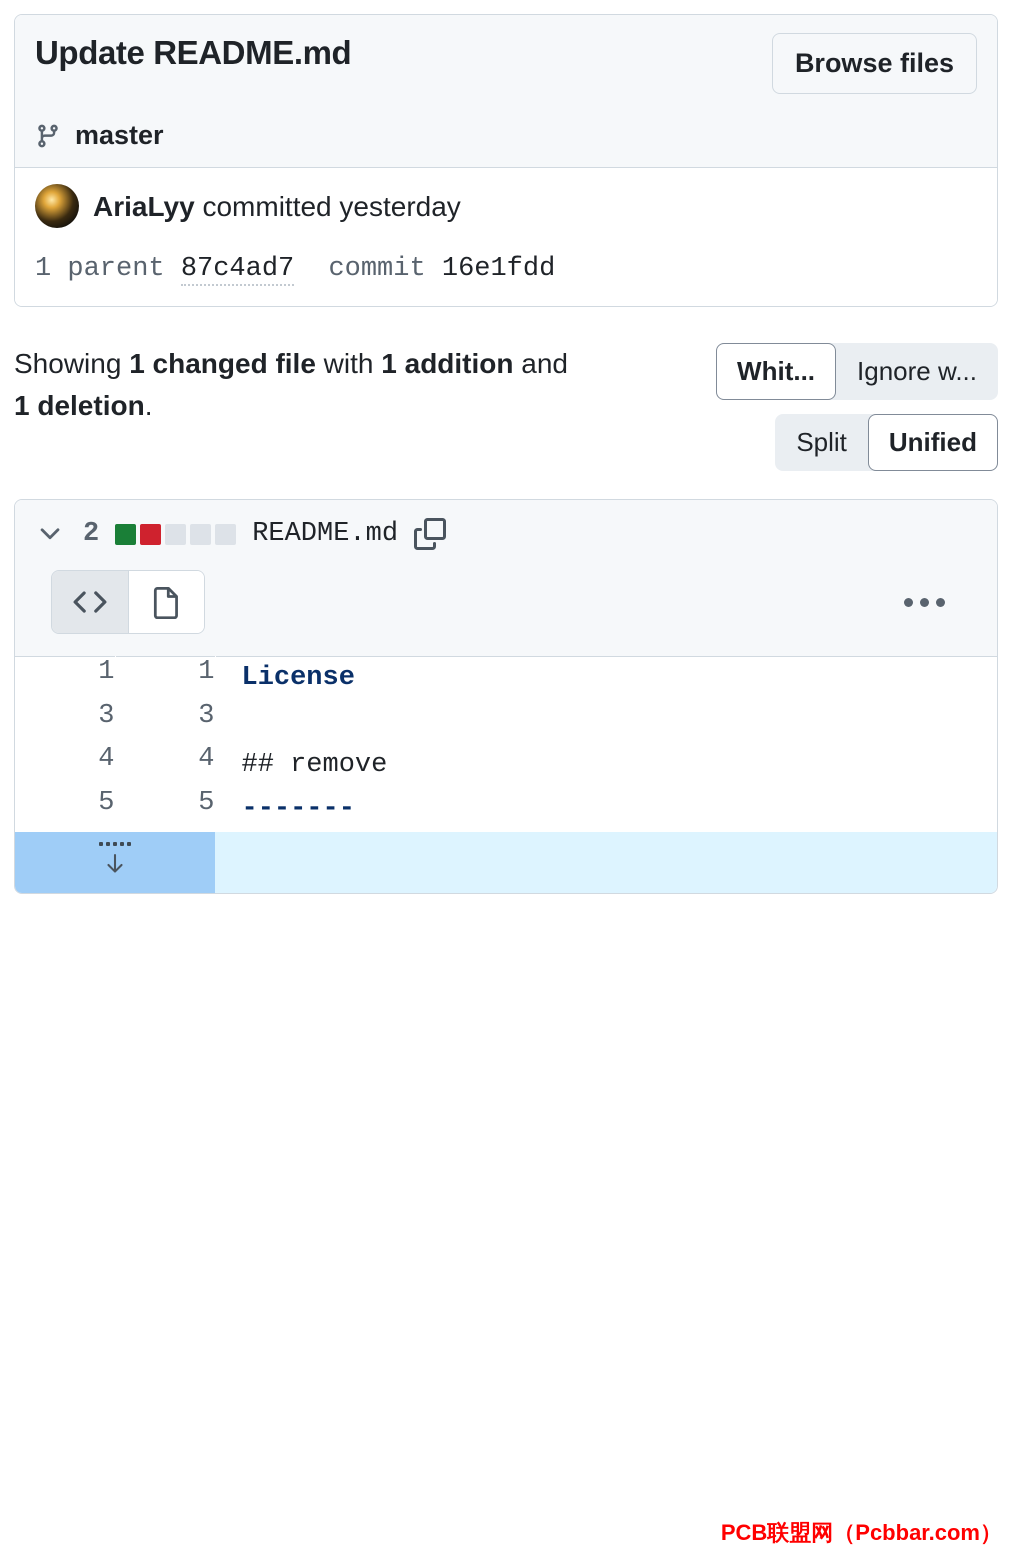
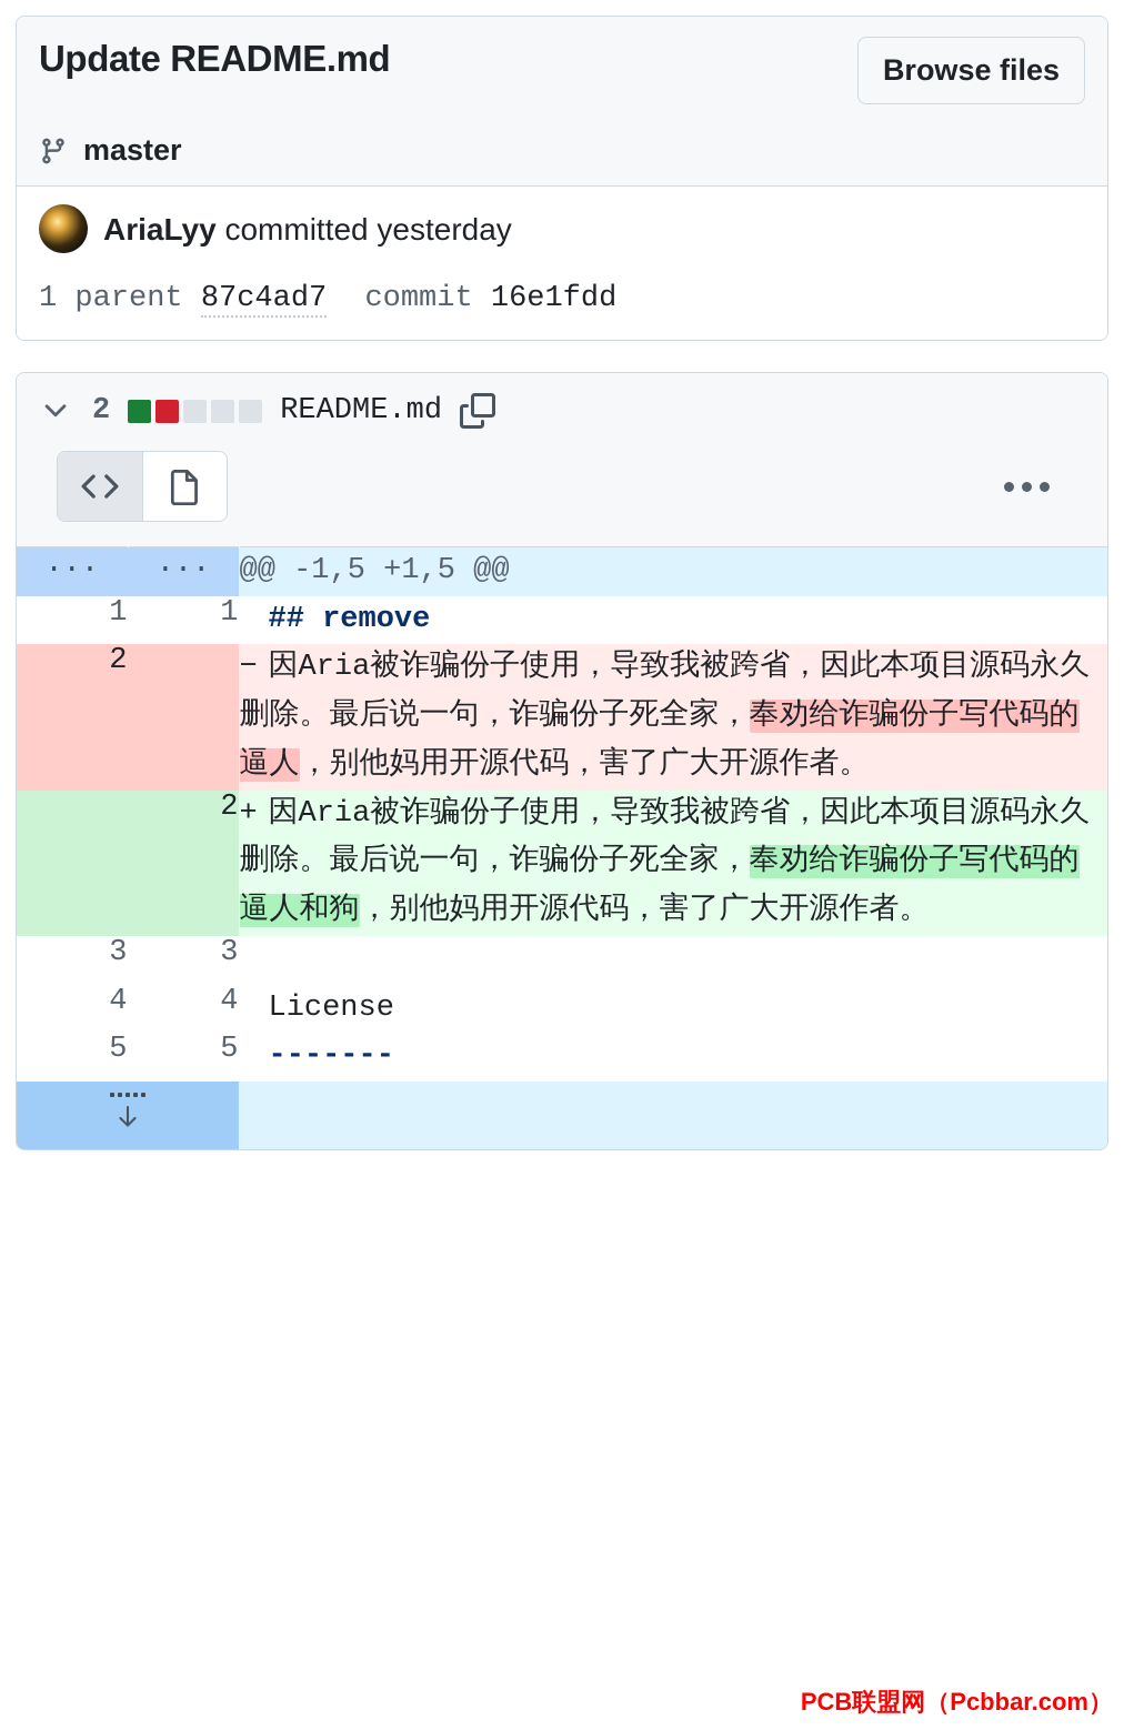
  Update README.md
  Browse files
  master
  AriaLyy committed yesterday
  1 parent 87c4ad7 commit 16e1fdd
- Showing 1 changed file with 1 addition and 1 deletion.
- Whit...
- Ignore w...
- Split
- Unified
  2
  README.md
+ ...	...	@@ -1,5 +1,5 @@
- 1	1	License
+ 1	1	## remove
+ 2		− 因Aria被诈骗份子使用，导致我被跨省，因此本项目源码永久删除。最后说一句，诈骗份子死全家，奉劝给诈骗份子写代码的逼人，别他妈用开源代码，害了广大开源作者。
+ 	2	+ 因Aria被诈骗份子使用，导致我被跨省，因此本项目源码永久删除。最后说一句，诈骗份子死全家，奉劝给诈骗份子写代码的逼人和狗，别他妈用开源代码，害了广大开源作者。
  3	3
- 4	4	## remove
+ 4	4	License
  5	5	-------
  PCB联盟网（Pcbbar.com）
